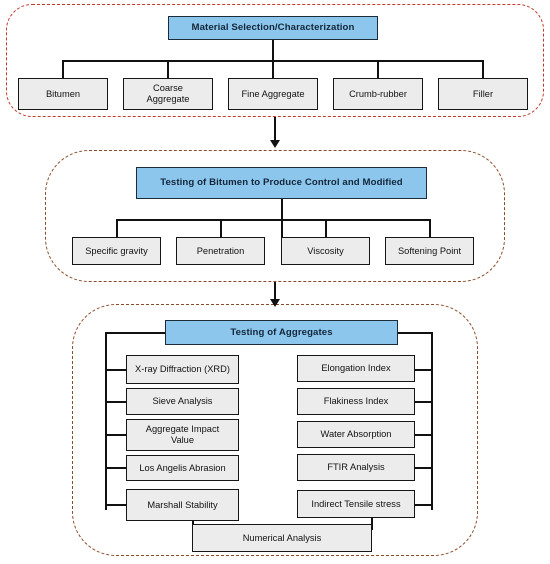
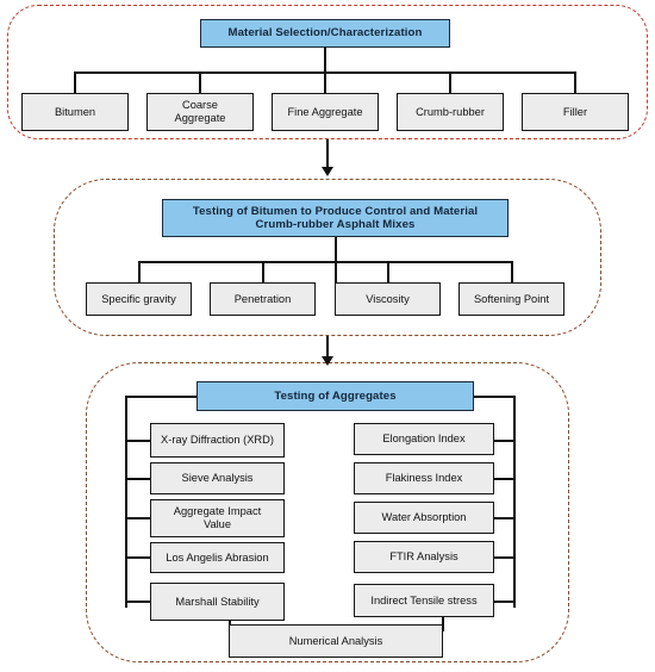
  Material Selection/Characterization
  Bitumen
  Coarse
  Aggregate
  Fine Aggregate
  Crumb-rubber
  Filler
- Testing of Bitumen to Produce Control and Modified
+ Testing of Bitumen to Produce Control and Material
+ Crumb-rubber Asphalt Mixes
  Specific gravity
  Penetration
  Viscosity
  Softening Point
  Testing of Aggregates
  X-ray Diffraction (XRD)
  Sieve Analysis
  Aggregate Impact
  Value
  Los Angelis Abrasion
  Marshall Stability
  Elongation Index
  Flakiness Index
  Water Absorption
  FTIR Analysis
  Indirect Tensile stress
  Numerical Analysis
